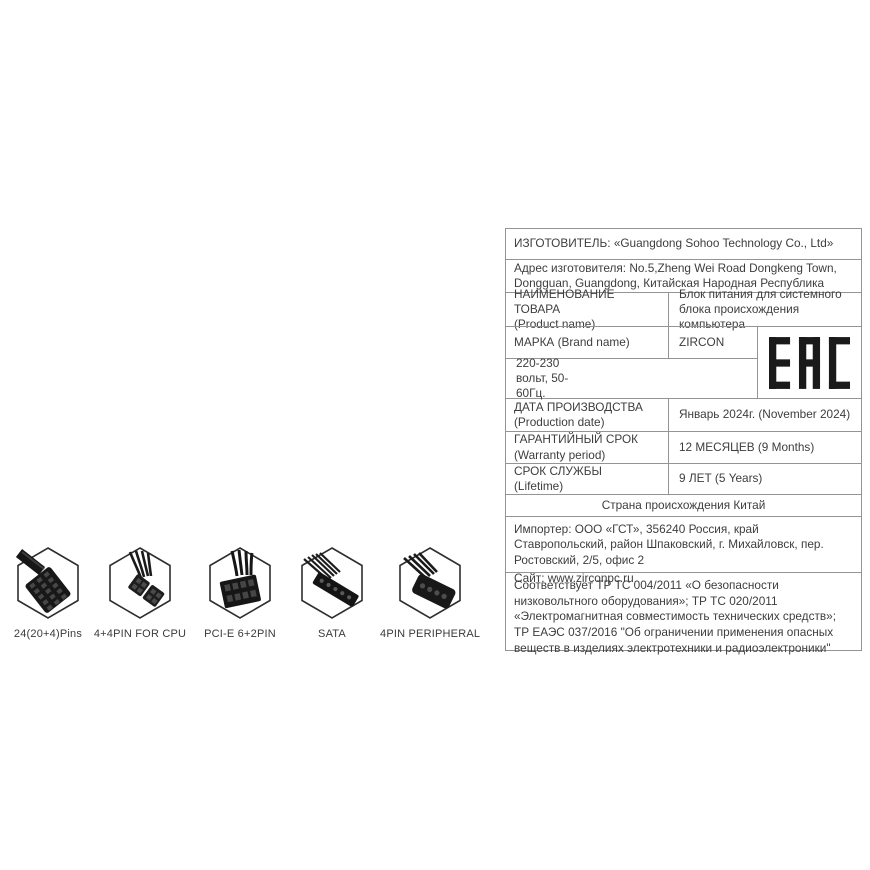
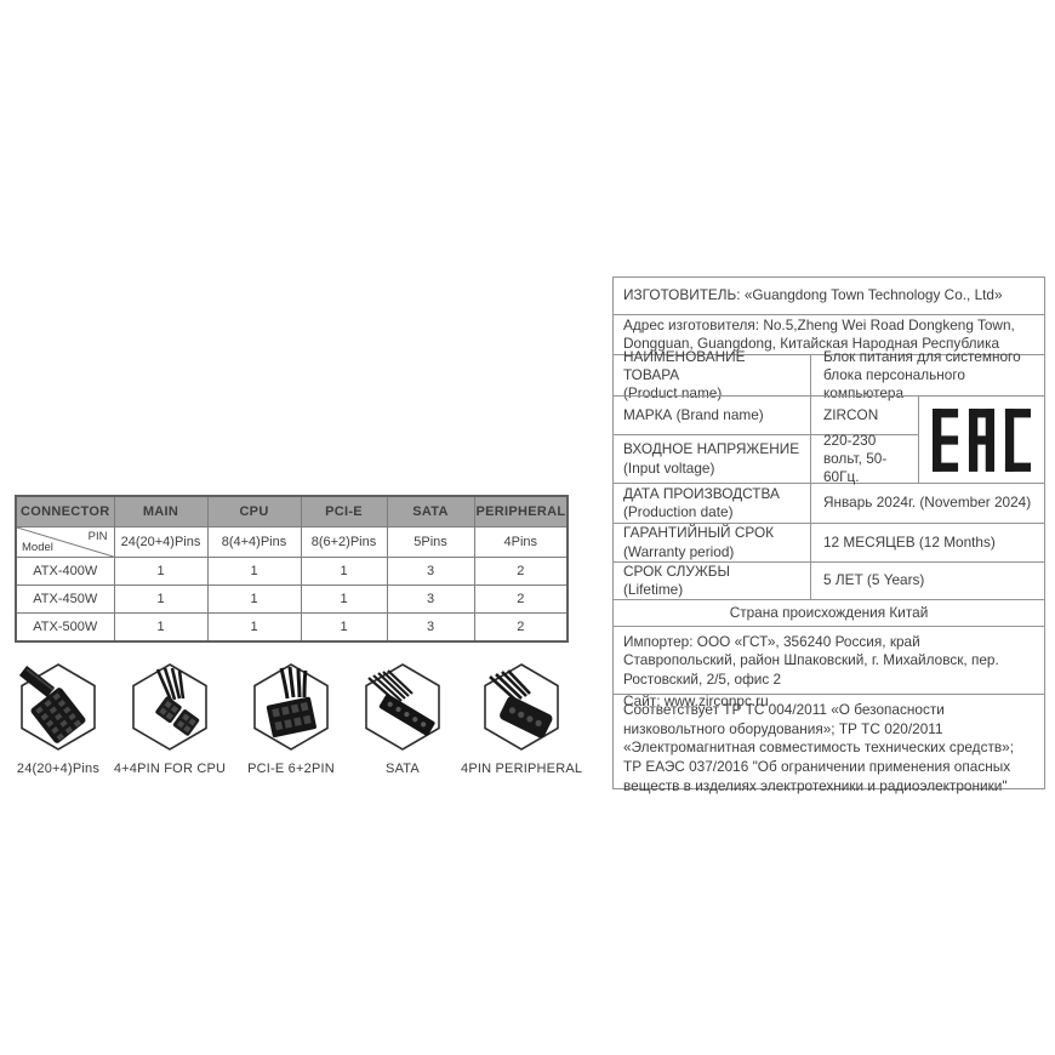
+ CONNECTOR	MAIN	CPU	PCI-E	SATA	PERIPHERAL
+ PIN Model	24(20+4)Pins	8(4+4)Pins	8(6+2)Pins	5Pins	4Pins
+ ATX-400W	1	1	1	3	2
+ ATX-450W	1	1	1	3	2
+ ATX-500W	1	1	1	3	2
  24(20+4)Pins
  4+4PIN FOR CPU
  PCI-E 6+2PIN
  SATA
  4PIN PERIPHERAL
- ИЗГОТОВИТЕЛЬ: «Guangdong Sohoo Technology Co., Ltd»
+ ИЗГОТОВИТЕЛЬ: «Guangdong Town Technology Co., Ltd»
  Адрес изготовителя: No.5,Zheng Wei Road Dongkeng Town, Dongguan, Guangdong, Китайская Народная Республика
  НАИМЕНОВАНИЕ ТОВАРА
  (Product name)
- Блок питания для системного блока происхождения компьютера
+ Блок питания для системного блока персонального компьютера
  МАРКА (Brand name)
  ZIRCON
+ ВХОДНОЕ НАПРЯЖЕНИЕ
+ (Input voltage)
  220-230 вольт, 50-60Гц.
  ДАТА ПРОИЗВОДСТВА
  (Production date)
  Январь 2024г. (November 2024)
  ГАРАНТИЙНЫЙ СРОК
  (Warranty period)
- 12 МЕСЯЦЕВ (9 Months)
+ 12 МЕСЯЦЕВ (12 Months)
  СРОК СЛУЖБЫ
  (Lifetime)
- 9 ЛЕТ (5 Years)
+ 5 ЛЕТ (5 Years)
  Страна происхождения Китай
  Импортер: ООО «ГСТ», 356240 Россия, край Ставропольский, район Шпаковский, г. Михайловск, пер. Ростовский, 2/5, офис 2
  Сайт: www.zirconpc.ru
  Соответствует ТР ТС 004/2011 «О безопасности низковольтного оборудования»; ТР ТС 020/2011 «Электромагнитная совместимость технических средств»; ТР ЕАЭС 037/2016 "Об ограничении применения опасных веществ в изделиях электротехники и радиоэлектроники"
